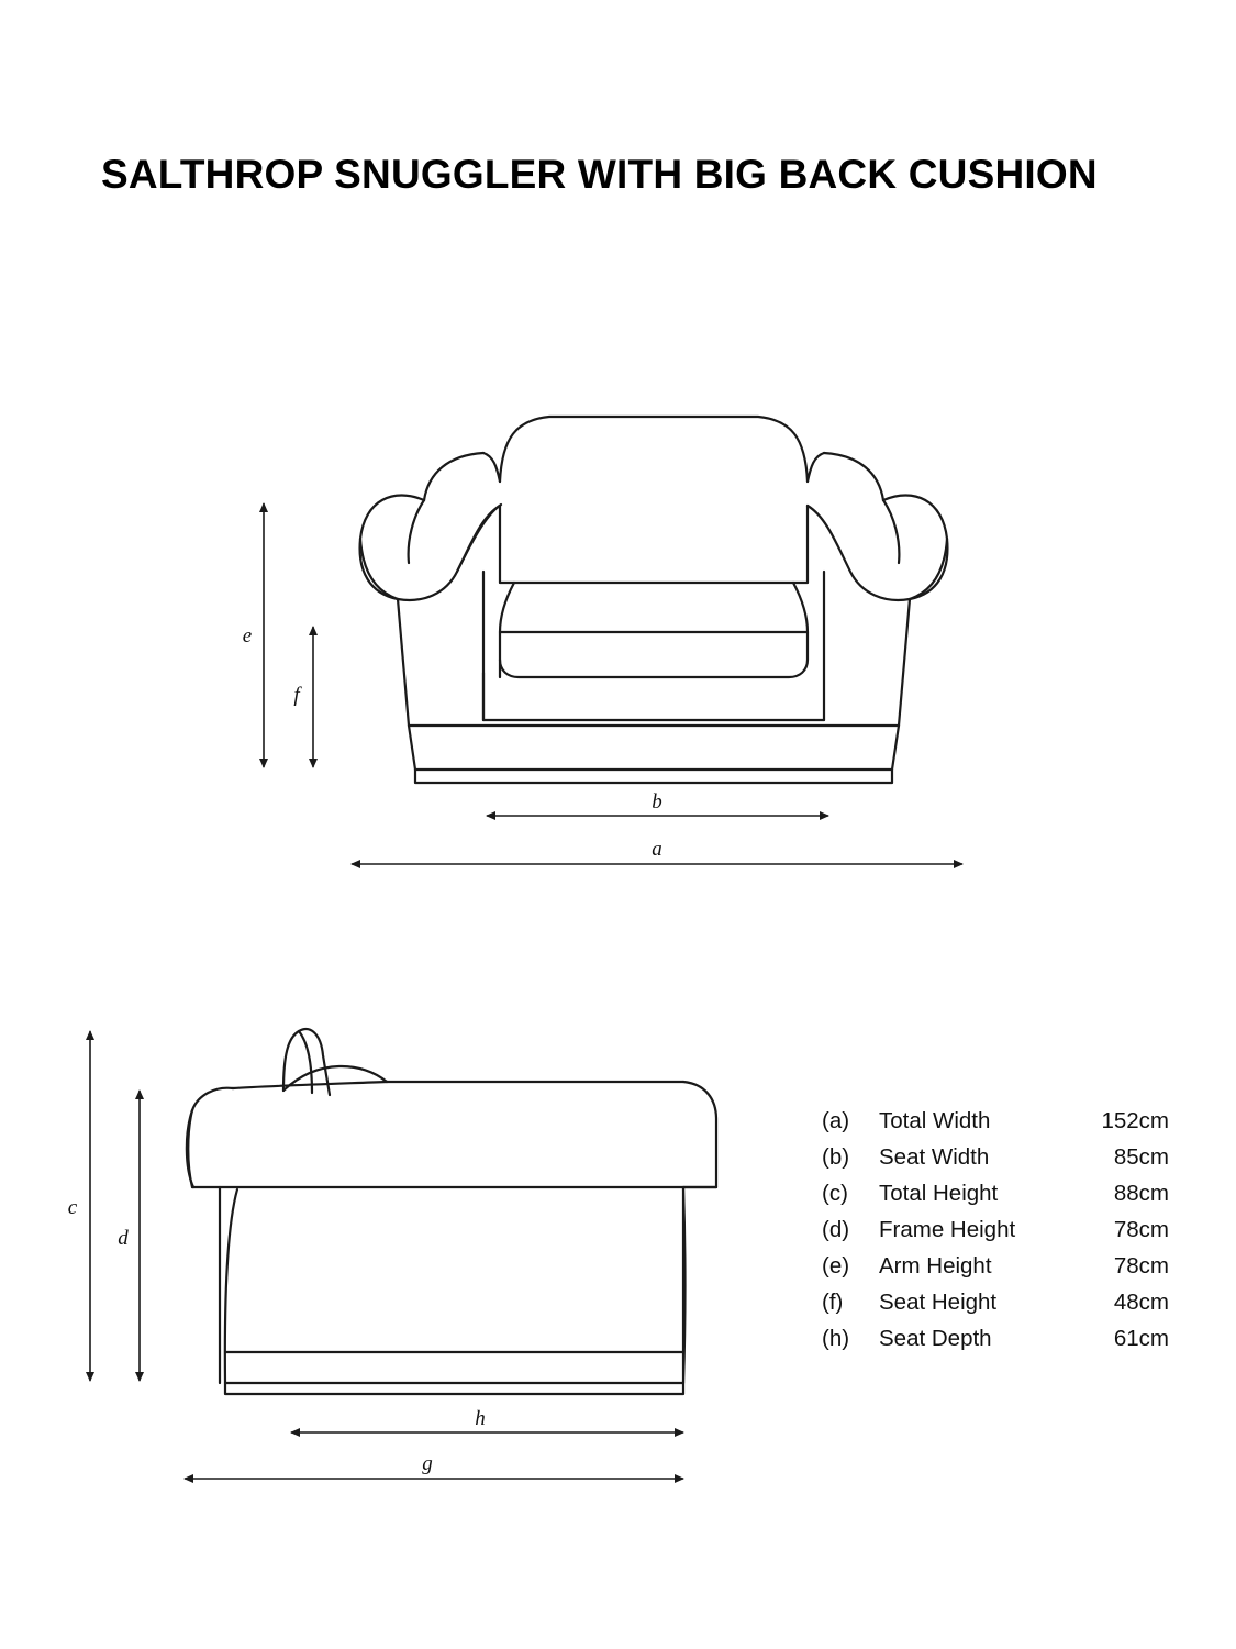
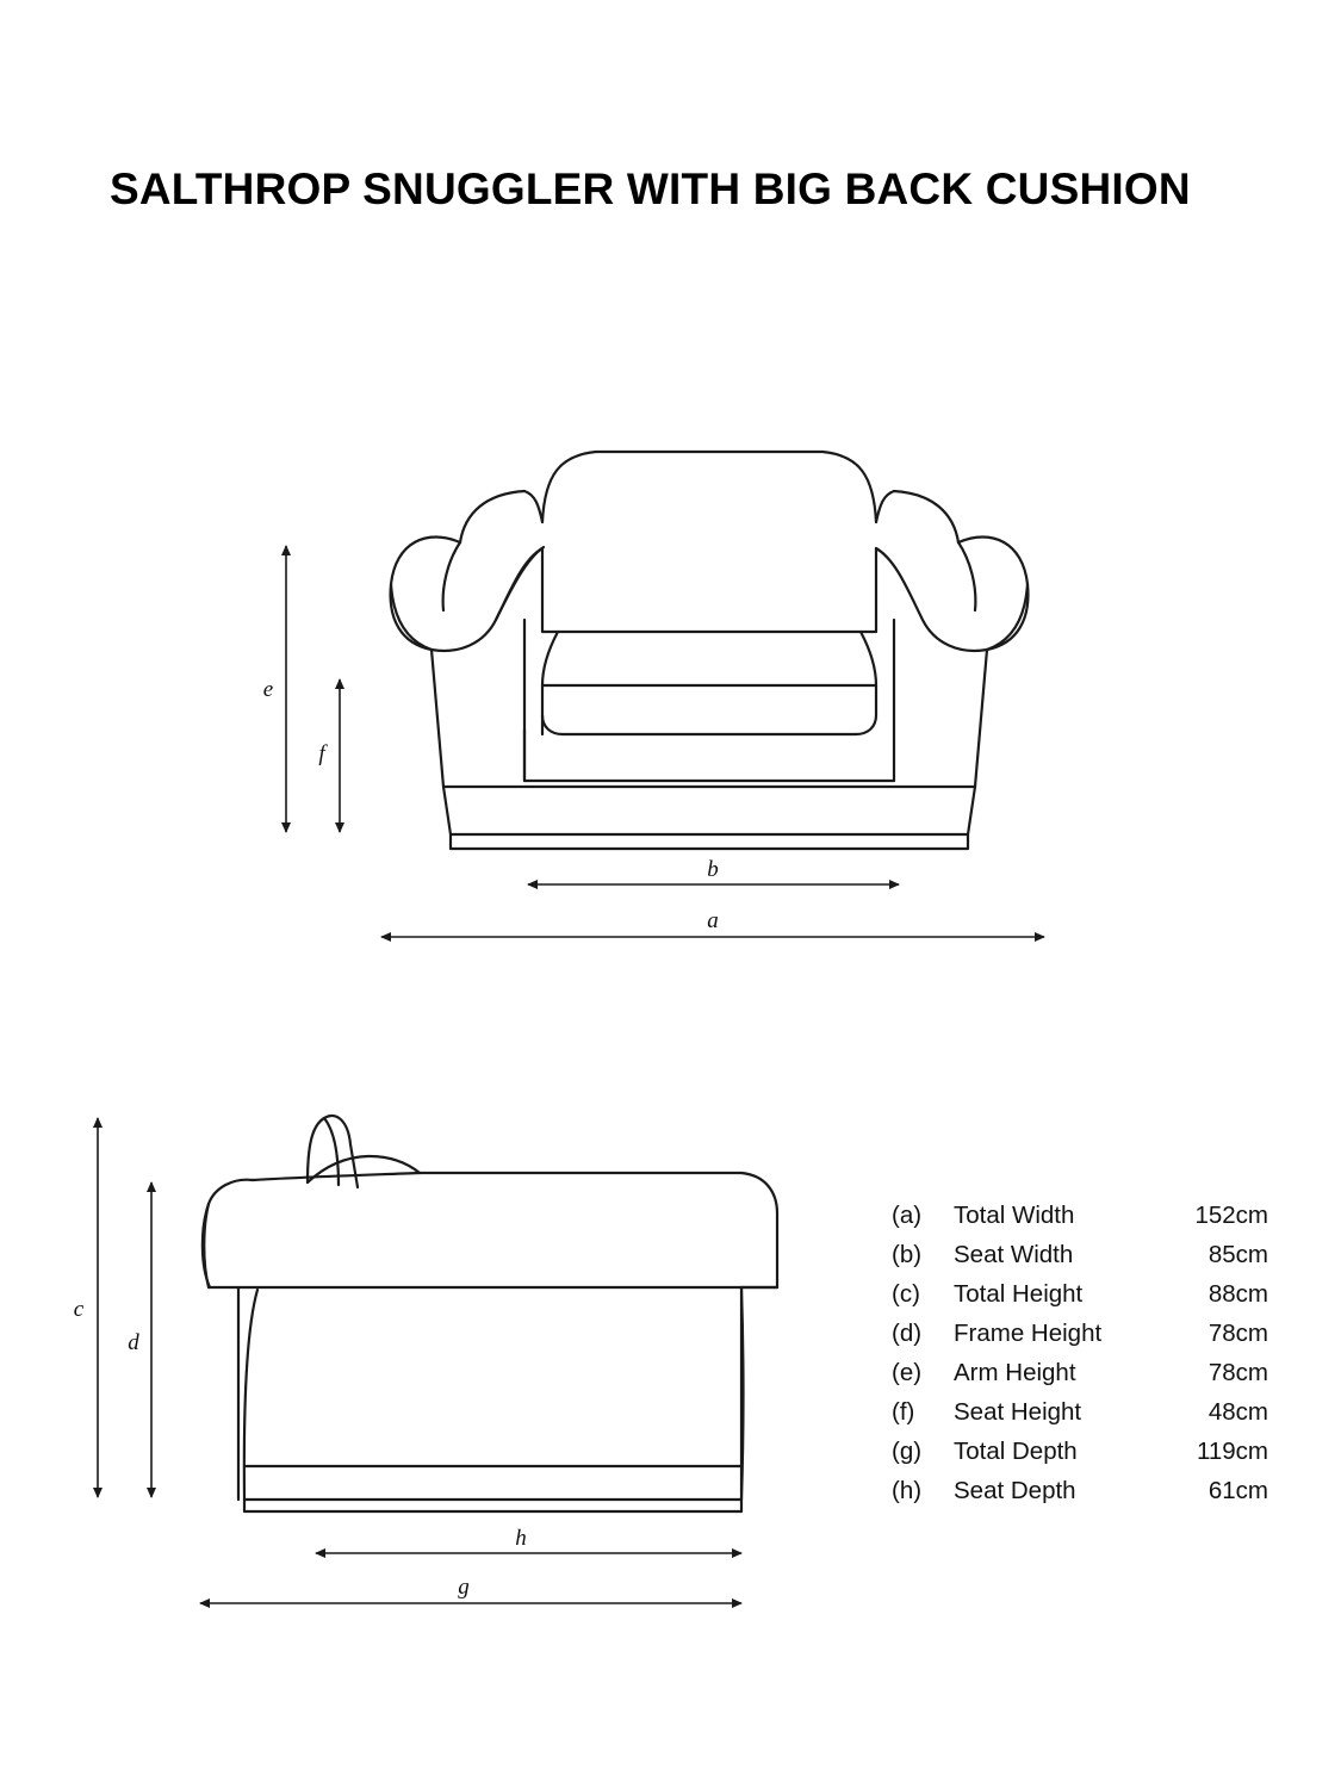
  SALTHROP SNUGGLER WITH BIG BACK CUSHION
  e
  f
  b
  a
  c
  d
  h
  g
  (a)	Total Width	152cm
  (b)	Seat Width	85cm
  (c)	Total Height	88cm
  (d)	Frame Height	78cm
  (e)	Arm Height	78cm
  (f)	Seat Height	48cm
+ (g)	Total Depth	119cm
  (h)	Seat Depth	61cm
